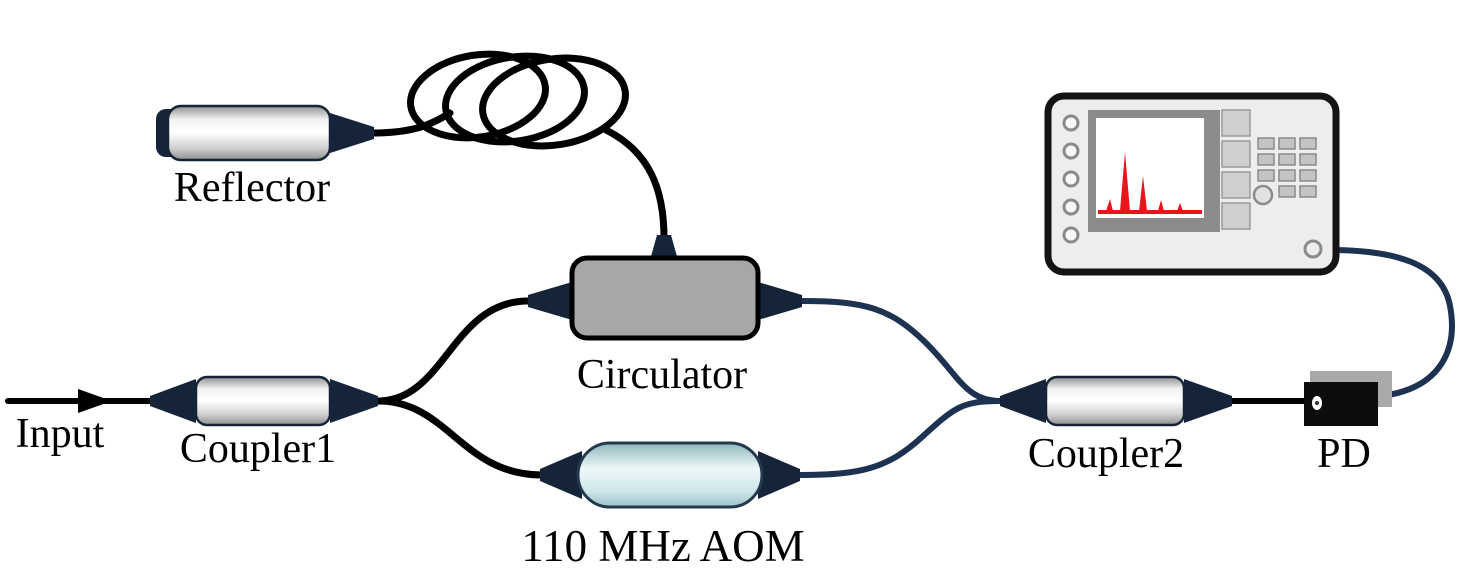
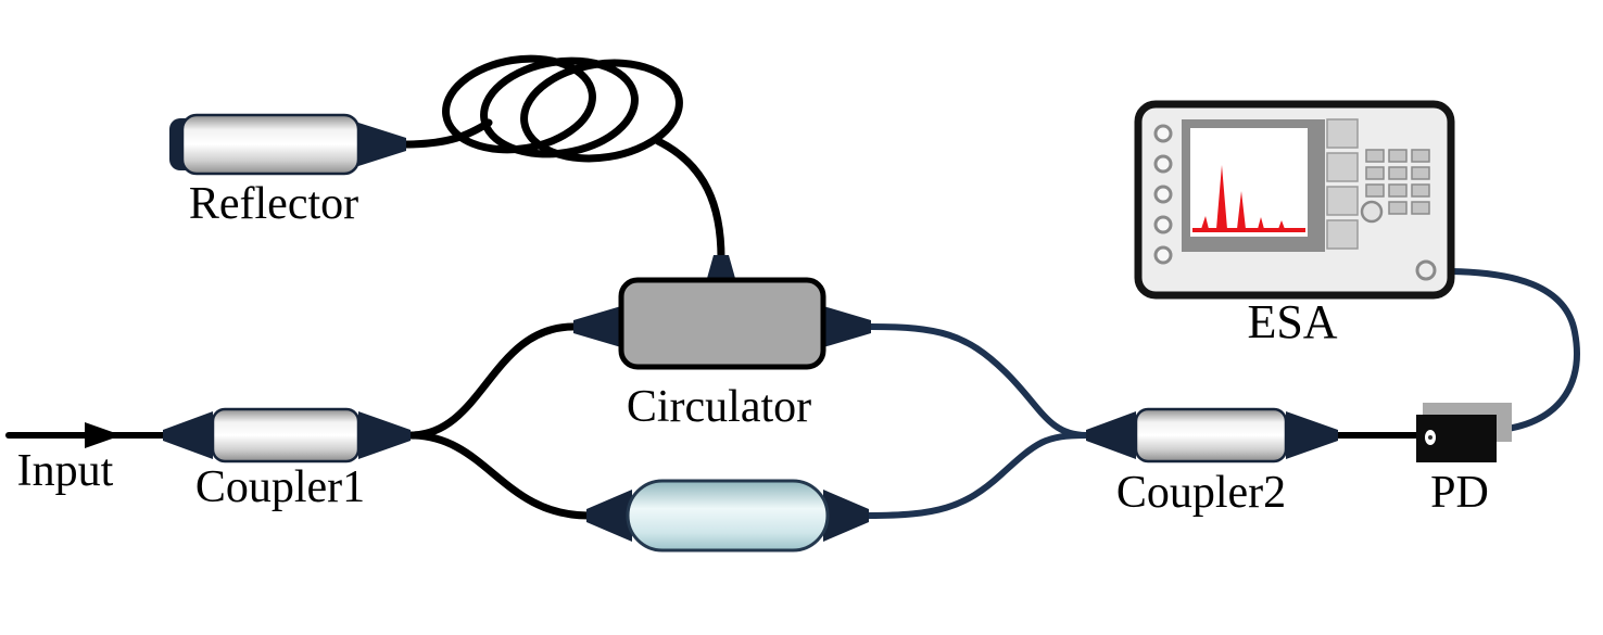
  Reflector
  Circulator
  Input
  Coupler1
- 110 MHz AOM
  Coupler2
  PD
+ ESA
